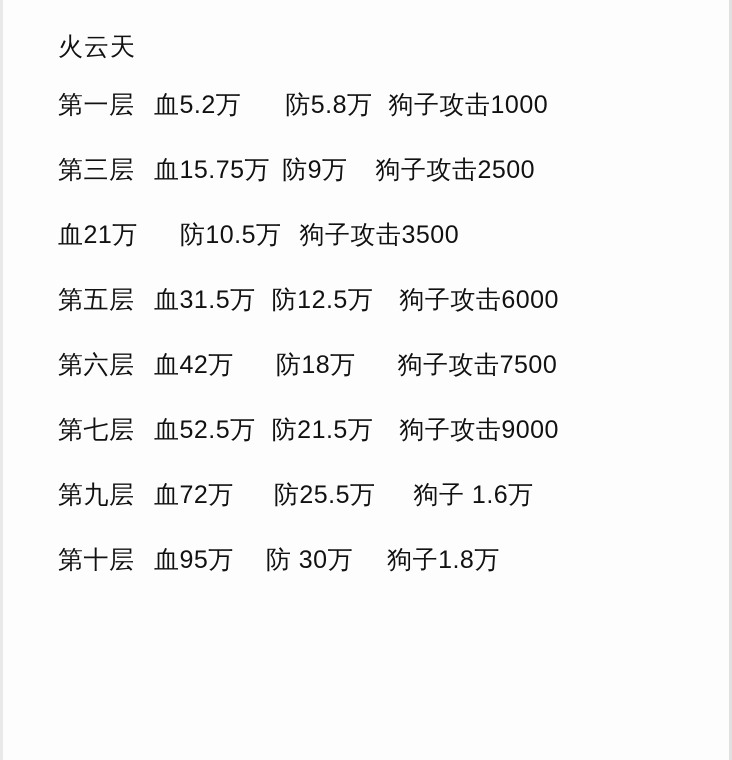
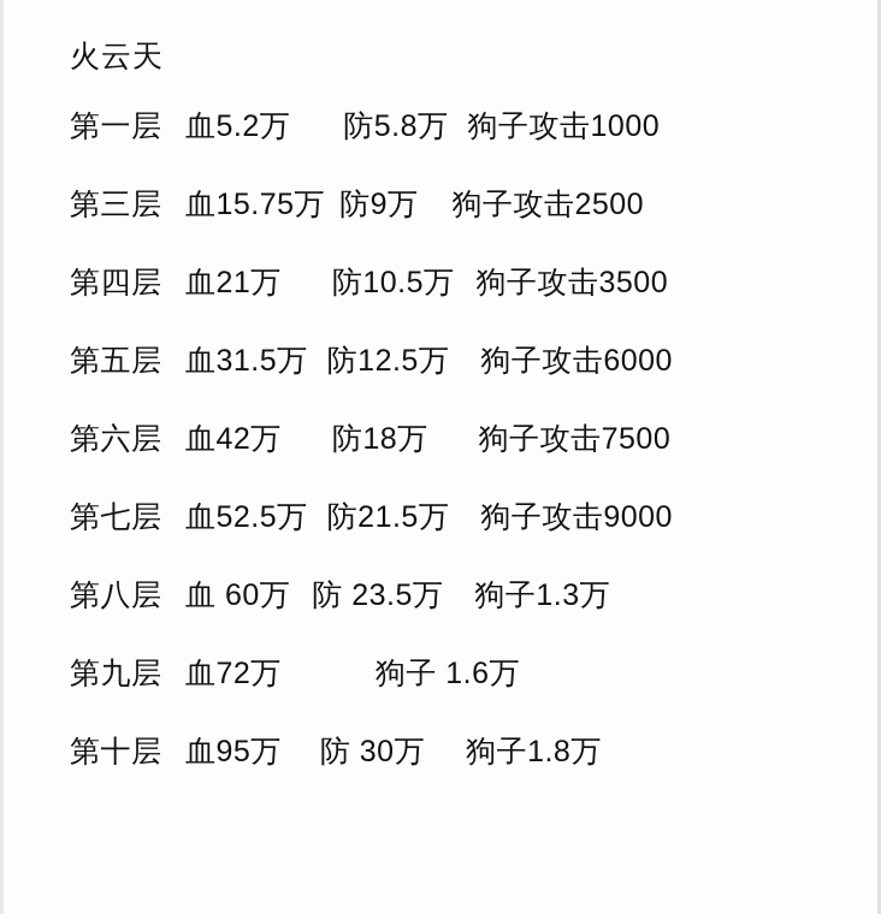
  火云天
  第一层
  血5.2万
  防5.8万
  狗子攻击1000
  第三层
  血15.75万
  防9万
  狗子攻击2500
+ 第四层
  血21万
  防10.5万
  狗子攻击3500
  第五层
  血31.5万
  防12.5万
  狗子攻击6000
  第六层
  血42万
  防18万
  狗子攻击7500
  第七层
  血52.5万
  防21.5万
  狗子攻击9000
+ 第八层
+ 血 60万
+ 防 23.5万
+ 狗子1.3万
  第九层
  血72万
- 防25.5万
  狗子 1.6万
  第十层
  血95万
  防 30万
  狗子1.8万
